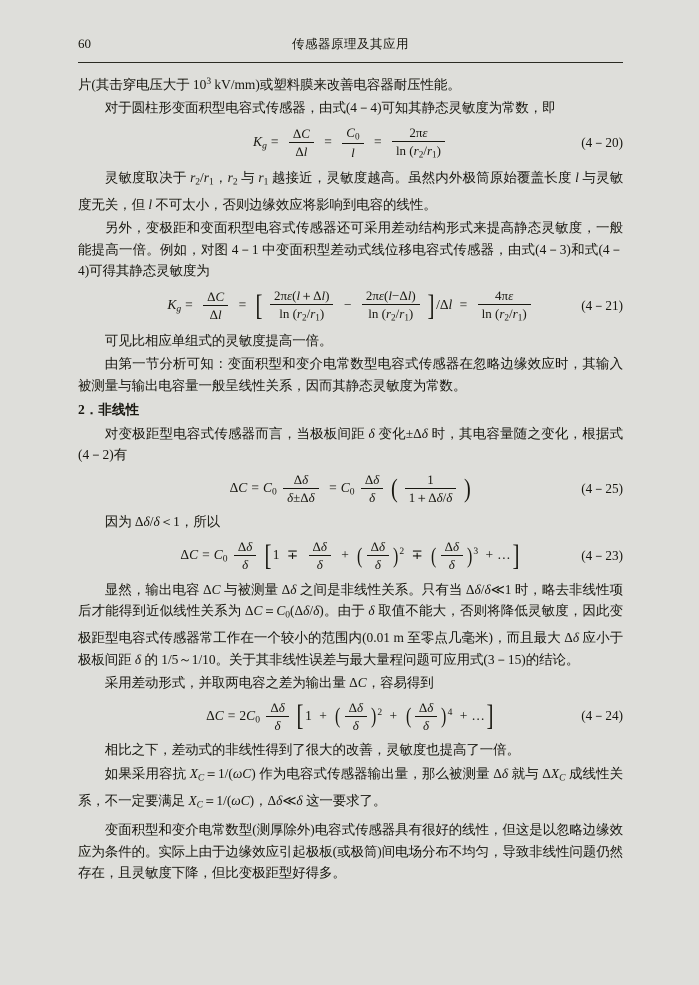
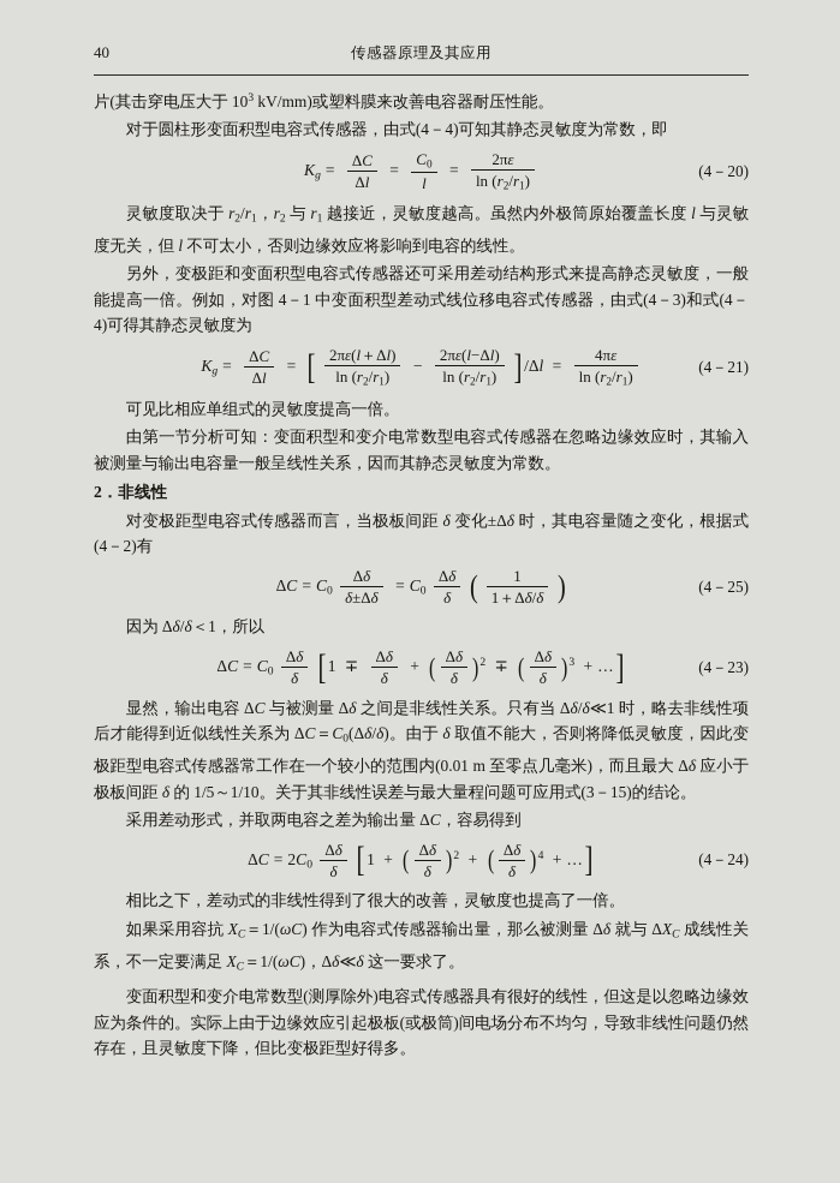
- 60
+ 40
  传感器原理及其应用
  片(其击穿电压大于 103 kV/mm)或塑料膜来改善电容器耐压性能。
  对于圆柱形变面积型电容式传感器，由式(4－4)可知其静态灵敏度为常数，即
  Kg =
  ΔC
  Δl
  =
  C0
  l
  =
  2πε
  ln (r2/r1)
  (4－20)
  灵敏度取决于 r2/r1，r2 与 r1 越接近，灵敏度越高。虽然内外极筒原始覆盖长度 l 与灵敏度无关，但 l 不可太小，否则边缘效应将影响到电容的线性。
  另外，变极距和变面积型电容式传感器还可采用差动结构形式来提高静态灵敏度，一般能提高一倍。例如，对图 4－1 中变面积型差动式线位移电容式传感器，由式(4－3)和式(4－4)可得其静态灵敏度为
  Kg =
  ΔC
  Δl
  = [
  2πε(l＋Δl)
  ln (r2/r1)
  −
  2πε(l−Δl)
  ln (r2/r1)
  ]/Δl =
  4πε
  ln (r2/r1)
  (4－21)
  可见比相应单组式的灵敏度提高一倍。
  由第一节分析可知：变面积型和变介电常数型电容式传感器在忽略边缘效应时，其输入被测量与输出电容量一般呈线性关系，因而其静态灵敏度为常数。
  2．非线性
  对变极距型电容式传感器而言，当极板间距 δ 变化±Δδ 时，其电容量随之变化，根据式(4－2)有
  ΔC = C0
  Δδ
  δ±Δδ
  = C0
  Δδ
  δ
  (
  1
  1＋Δδ/δ
  )
  (4－25)
  因为 Δδ/δ＜1，所以
  ΔC = C0
  Δδ
  δ
  [1 ∓
  Δδ
  δ
  + (
  Δδ
  δ
  )2 ∓ (
  Δδ
  δ
  )3 + …]
  (4－23)
  显然，输出电容 ΔC 与被测量 Δδ 之间是非线性关系。只有当 Δδ/δ≪1 时，略去非线性项后才能得到近似线性关系为 ΔC＝C0(Δδ/δ)。由于 δ 取值不能大，否则将降低灵敏度，因此变极距型电容式传感器常工作在一个较小的范围内(0.01 m 至零点几毫米)，而且最大 Δδ 应小于极板间距 δ 的 1/5～1/10。关于其非线性误差与最大量程问题可应用式(3－15)的结论。
  采用差动形式，并取两电容之差为输出量 ΔC，容易得到
  ΔC = 2C0
  Δδ
  δ
  [1 + (
  Δδ
  δ
  )2 + (
  Δδ
  δ
  )4 + …]
  (4－24)
  相比之下，差动式的非线性得到了很大的改善，灵敏度也提高了一倍。
  如果采用容抗 XC＝1/(ωC) 作为电容式传感器输出量，那么被测量 Δδ 就与 ΔXC 成线性关系，不一定要满足 XC＝1/(ωC)，Δδ≪δ 这一要求了。
  变面积型和变介电常数型(测厚除外)电容式传感器具有很好的线性，但这是以忽略边缘效应为条件的。实际上由于边缘效应引起极板(或极筒)间电场分布不均匀，导致非线性问题仍然存在，且灵敏度下降，但比变极距型好得多。
